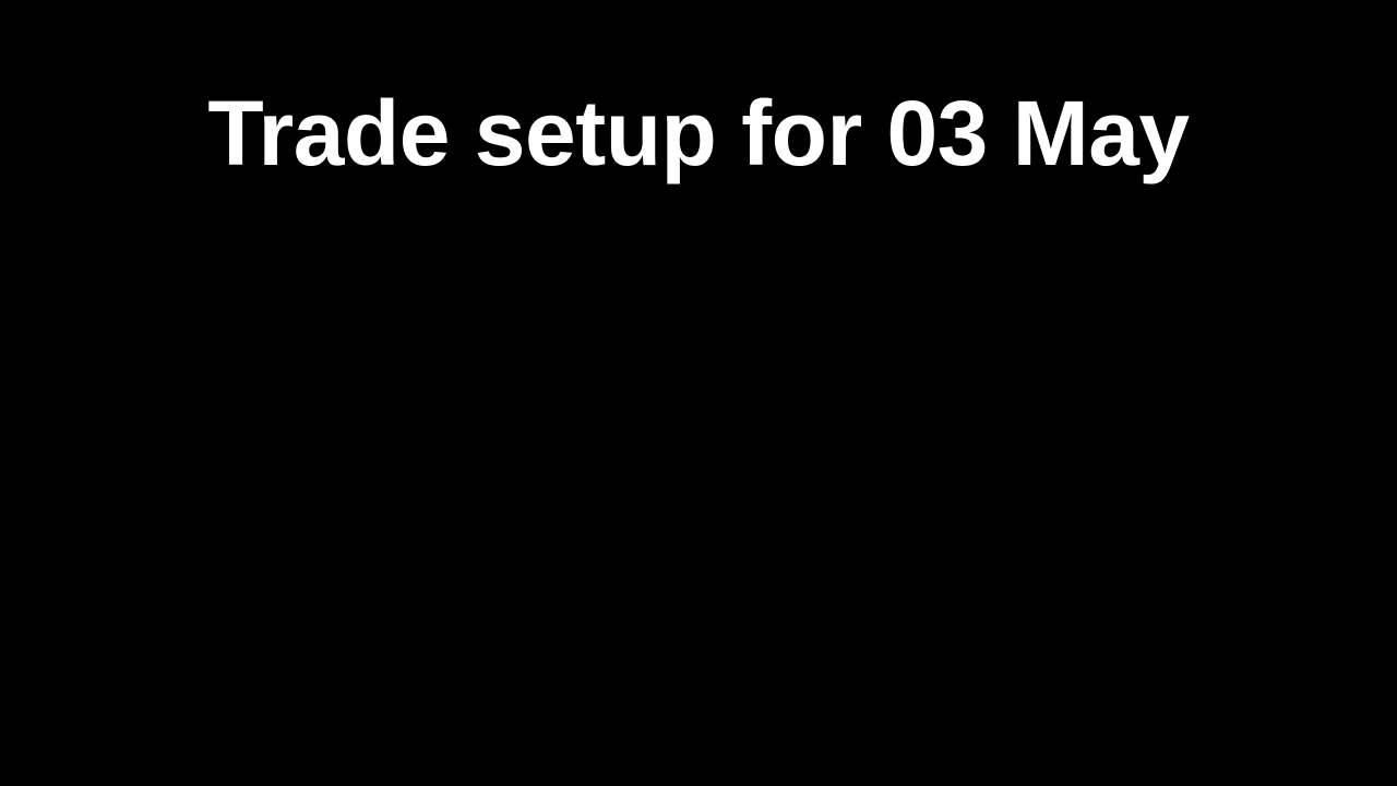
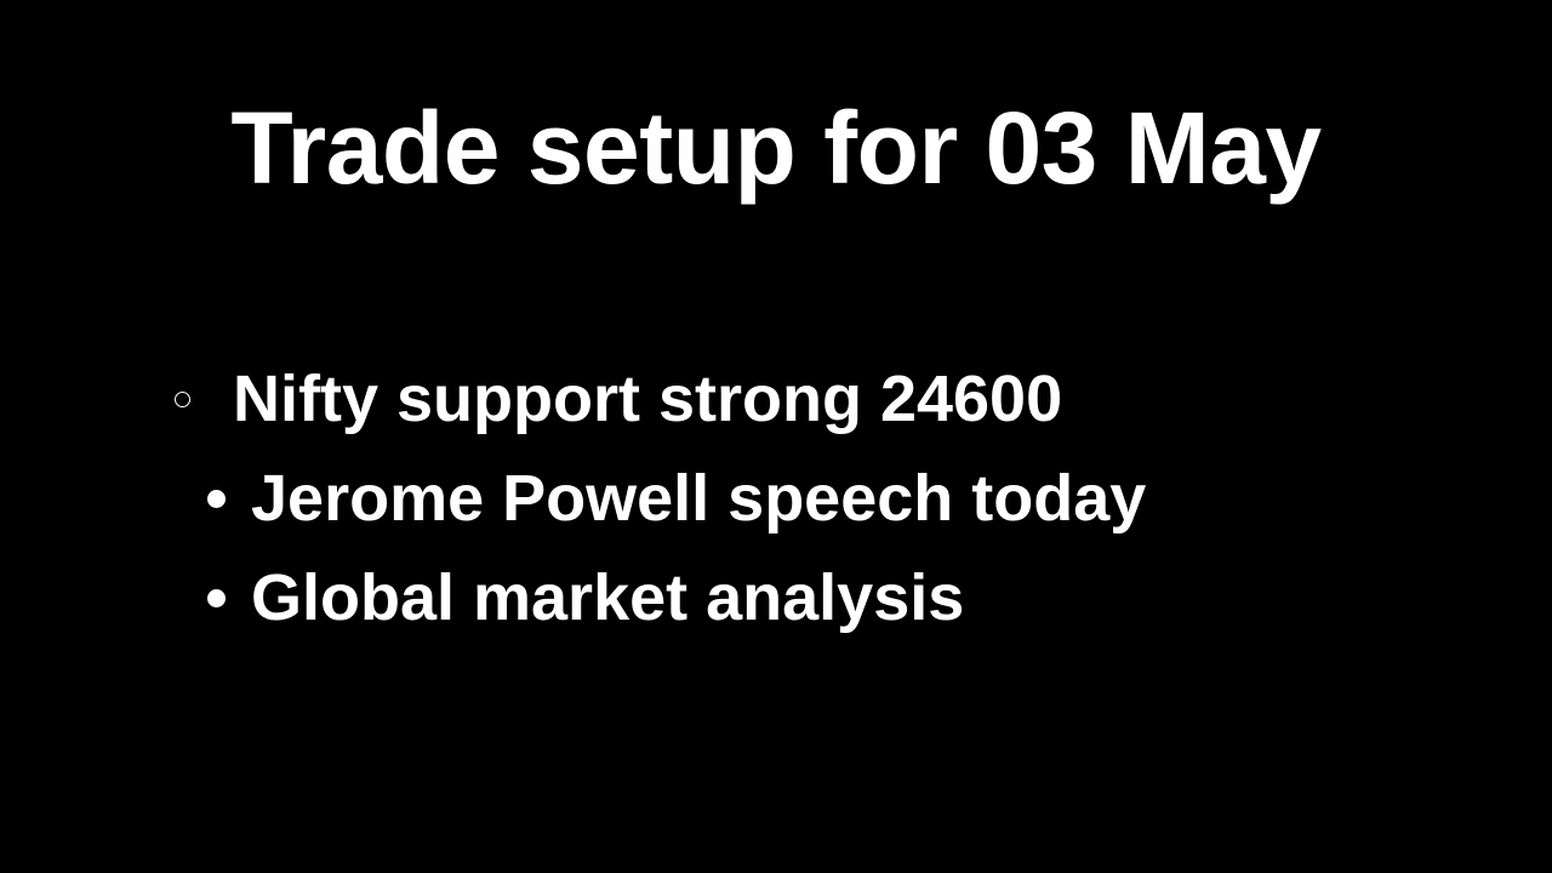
  Trade setup for 03 May
+ Nifty support strong 24600
+ Jerome Powell speech today
+ Global market analysis
